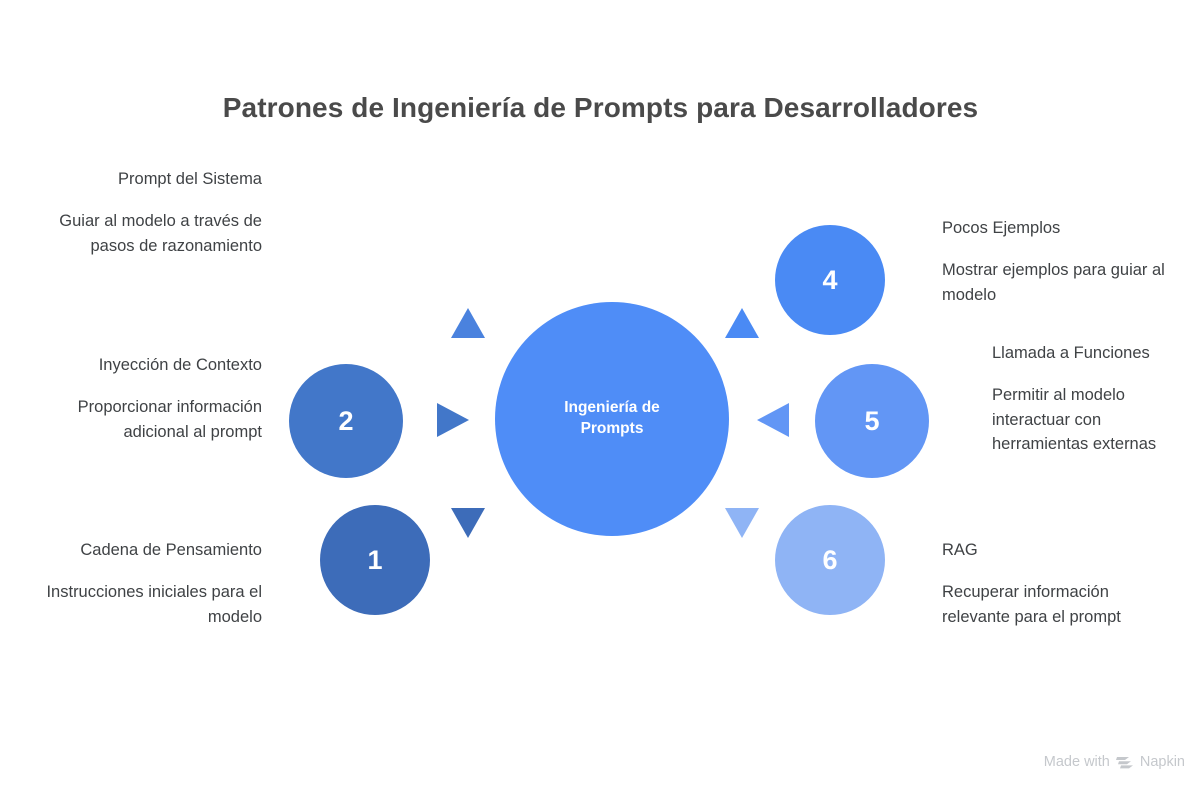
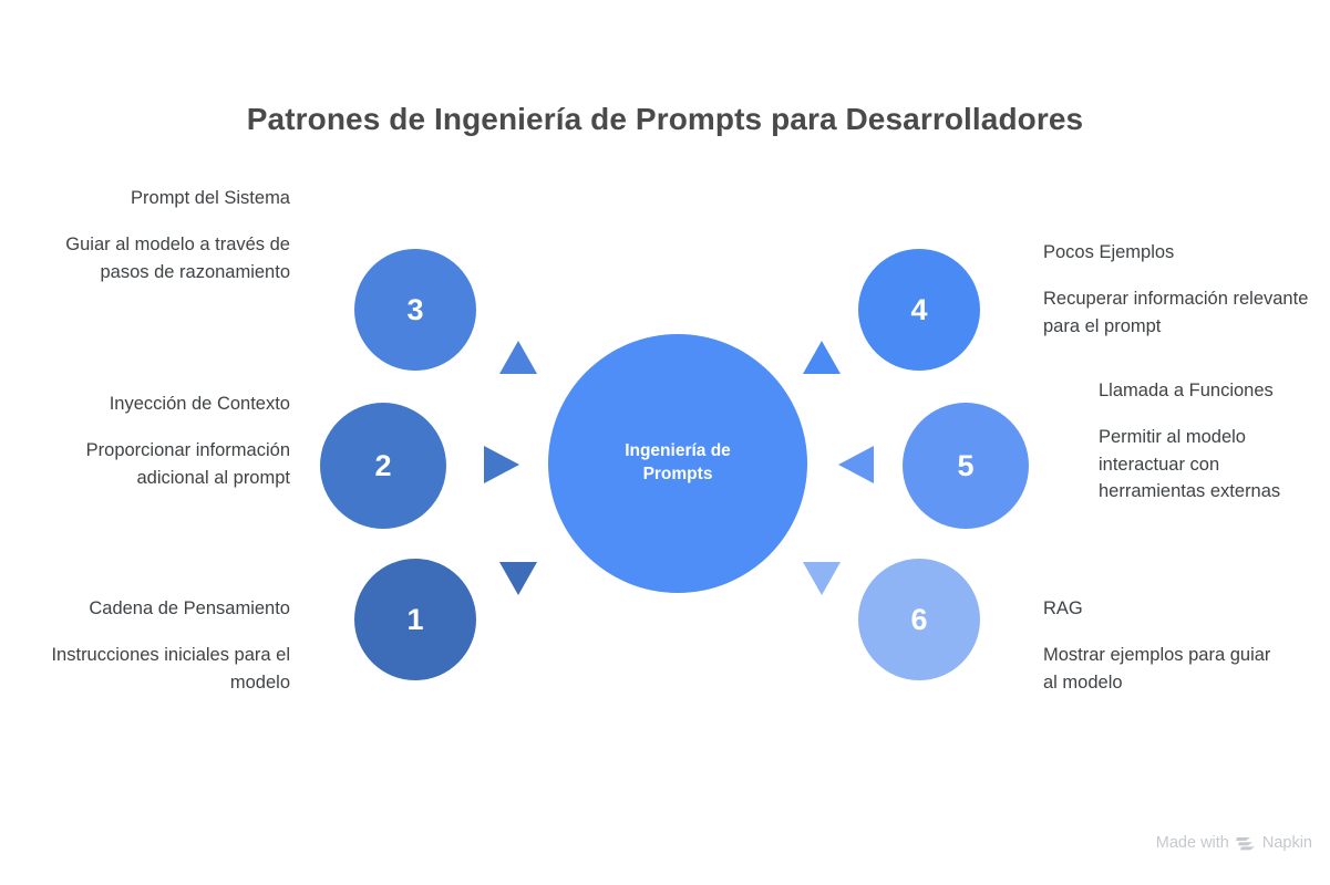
  Patrones de Ingeniería de Prompts para Desarrolladores
  Prompt del Sistema
  Guiar al modelo a través de pasos de razonamiento
  Inyección de Contexto
  Proporcionar información adicional al prompt
  Cadena de Pensamiento
  Instrucciones iniciales para el modelo
  Pocos Ejemplos
- Mostrar ejemplos para guiar al modelo
+ Recuperar información relevante para el prompt
  Llamada a Funciones
  Permitir al modelo interactuar con herramientas externas
  RAG
- Recuperar información relevante para el prompt
+ Mostrar ejemplos para guiar al modelo
+ 3
  2
  1
  4
  5
  6
  Ingeniería de
  Prompts
  Made with
  Napkin
